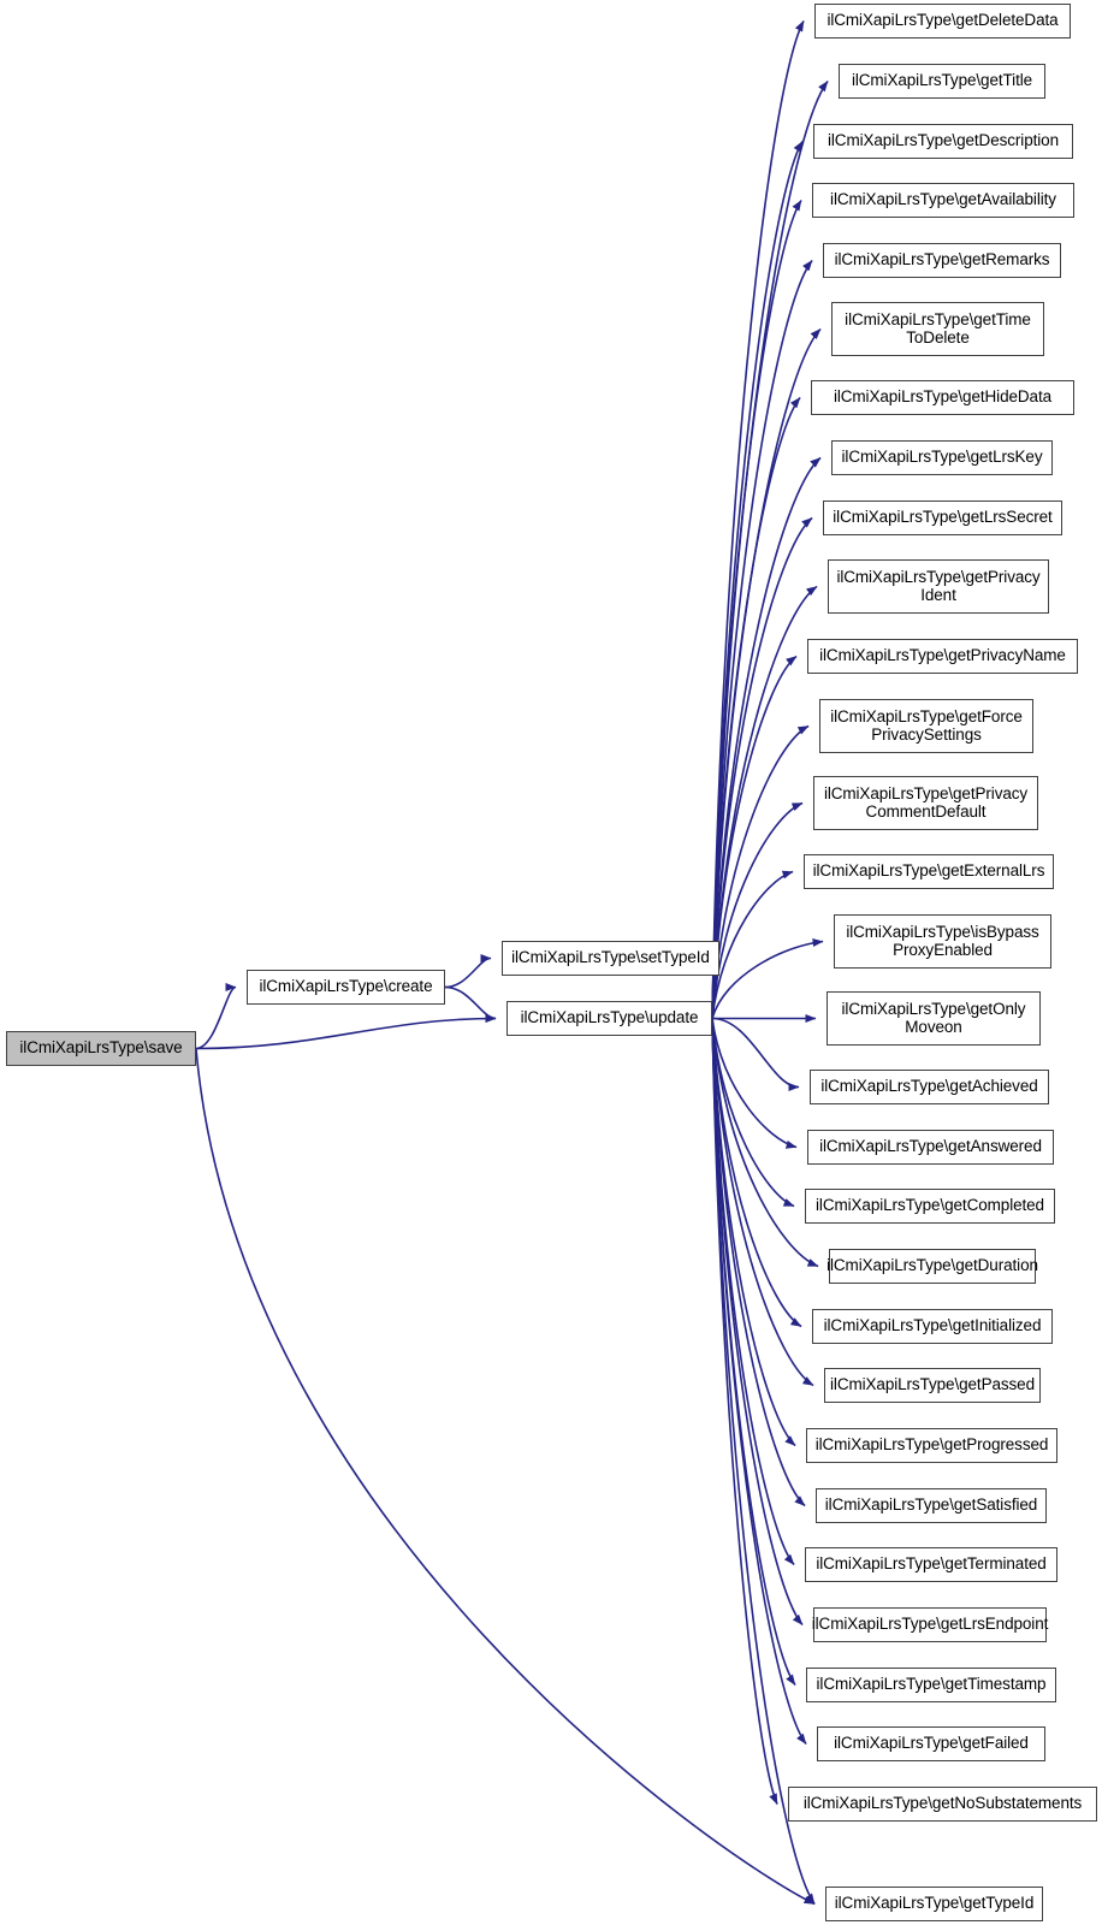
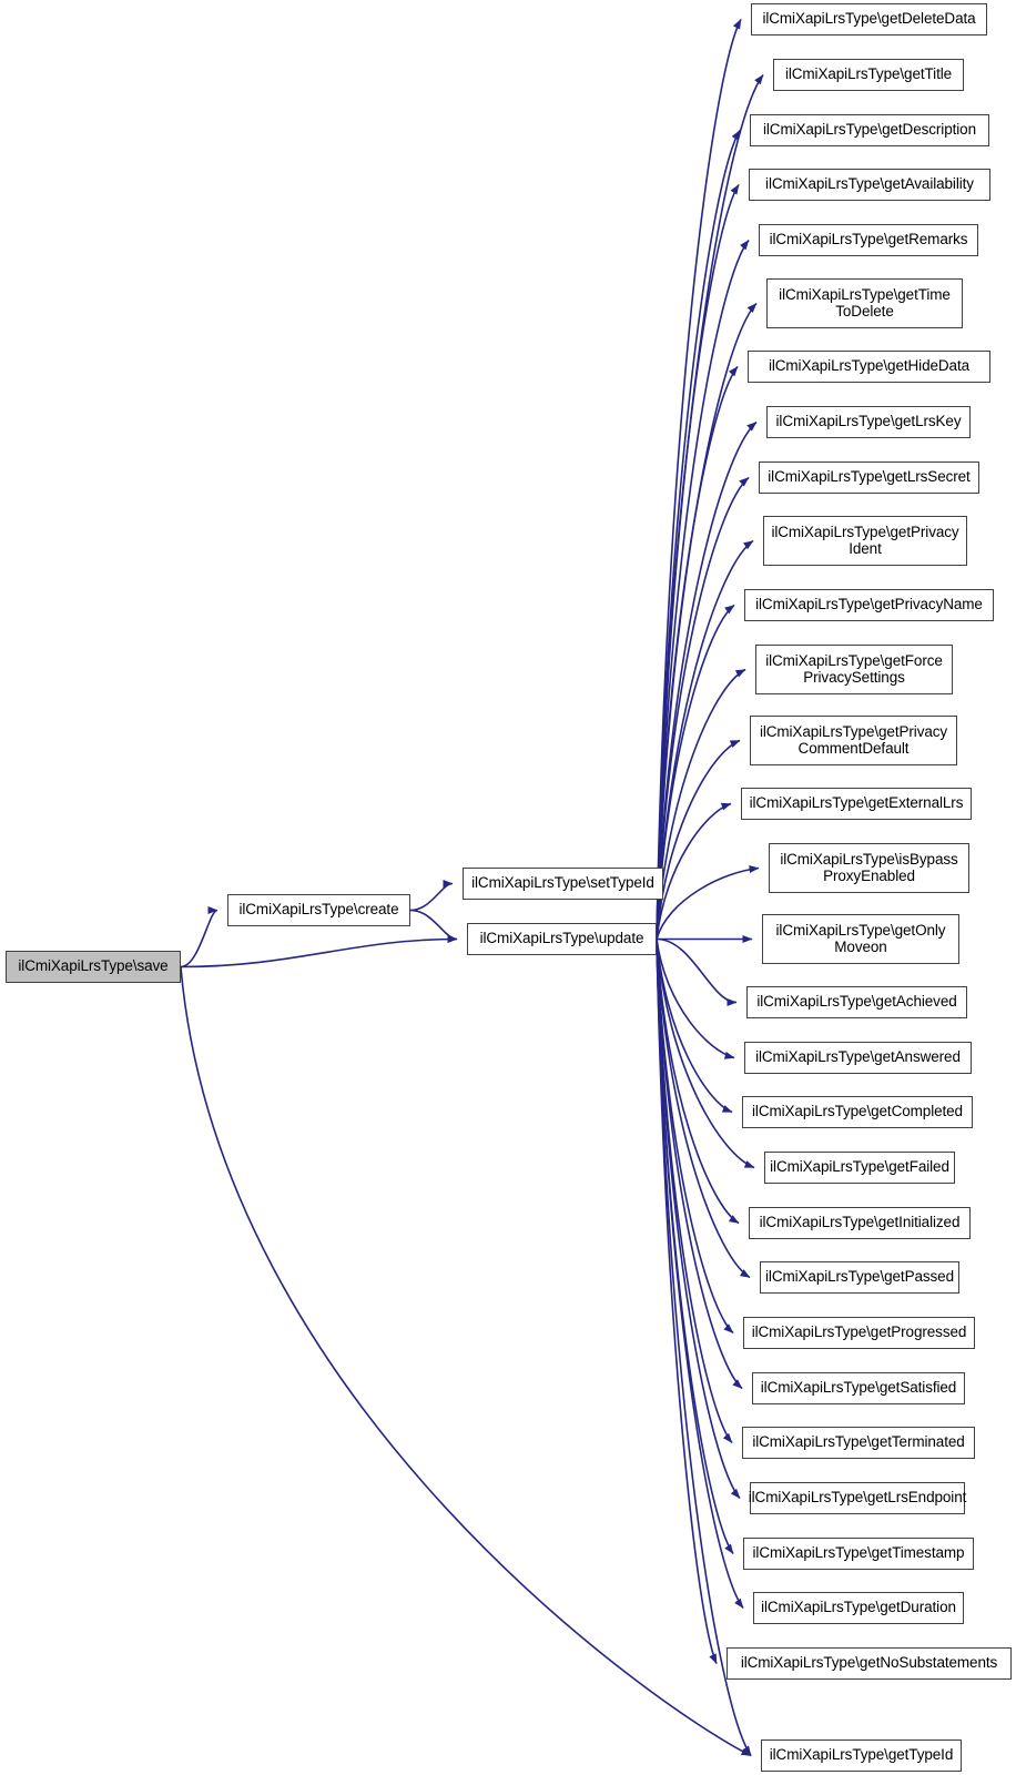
  ilCmiXapiLrsType\save
  ilCmiXapiLrsType\create
  ilCmiXapiLrsType\setTypeId
  ilCmiXapiLrsType\update
  ilCmiXapiLrsType\getDeleteData
  ilCmiXapiLrsType\getTitle
  ilCmiXapiLrsType\getDescription
  ilCmiXapiLrsType\getAvailability
  ilCmiXapiLrsType\getRemarks
  ilCmiXapiLrsType\getTime
  ToDelete
  ilCmiXapiLrsType\getHideData
  ilCmiXapiLrsType\getLrsKey
  ilCmiXapiLrsType\getLrsSecret
  ilCmiXapiLrsType\getPrivacy
  Ident
  ilCmiXapiLrsType\getPrivacyName
  ilCmiXapiLrsType\getForce
  PrivacySettings
  ilCmiXapiLrsType\getPrivacy
  CommentDefault
  ilCmiXapiLrsType\getExternalLrs
  ilCmiXapiLrsType\isBypass
  ProxyEnabled
  ilCmiXapiLrsType\getOnly
  Moveon
  ilCmiXapiLrsType\getAchieved
  ilCmiXapiLrsType\getAnswered
  ilCmiXapiLrsType\getCompleted
- ilCmiXapiLrsType\getDuration
+ ilCmiXapiLrsType\getFailed
  ilCmiXapiLrsType\getInitialized
  ilCmiXapiLrsType\getPassed
  ilCmiXapiLrsType\getProgressed
  ilCmiXapiLrsType\getSatisfied
  ilCmiXapiLrsType\getTerminated
  ilCmiXapiLrsType\getLrsEndpoint
  ilCmiXapiLrsType\getTimestamp
- ilCmiXapiLrsType\getFailed
+ ilCmiXapiLrsType\getDuration
  ilCmiXapiLrsType\getNoSubstatements
  ilCmiXapiLrsType\getTypeId
